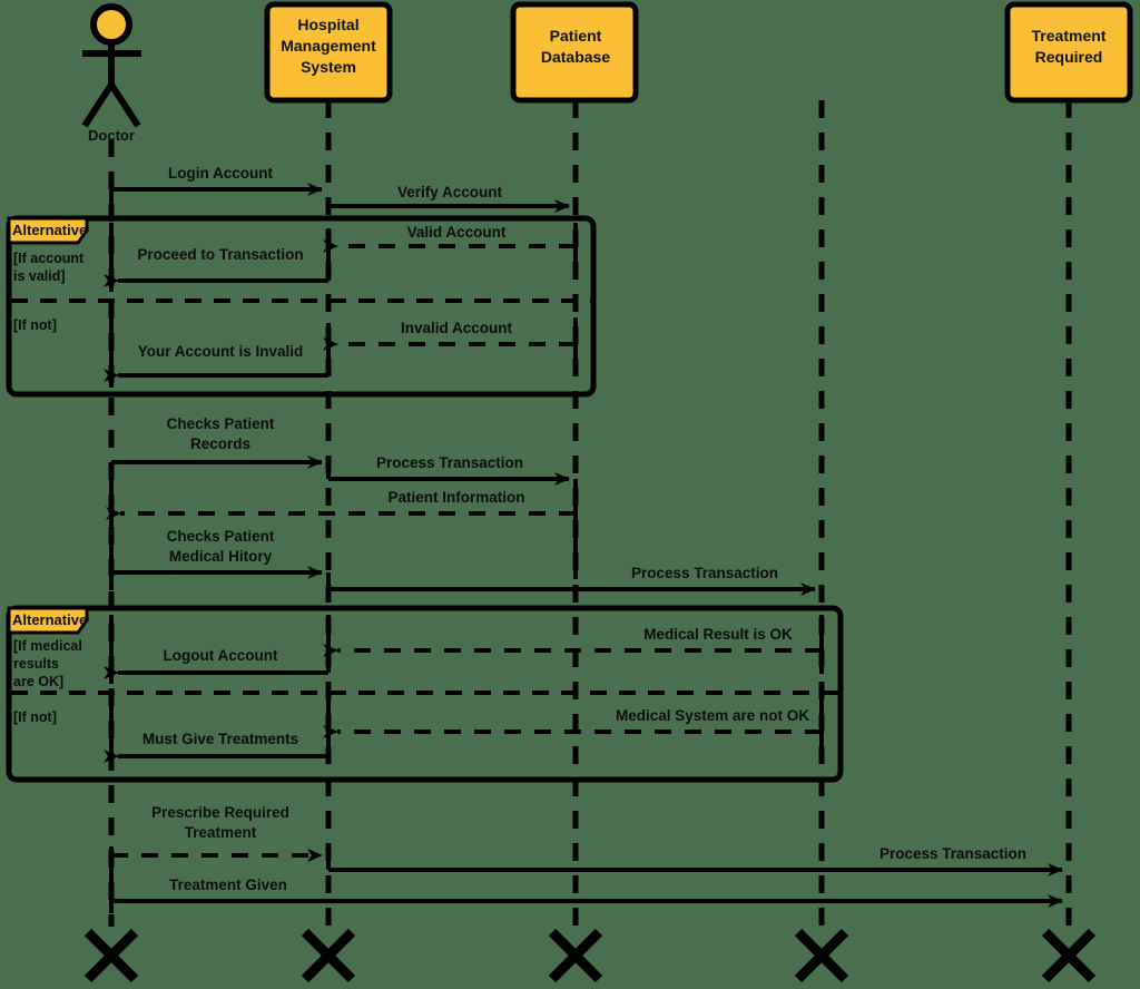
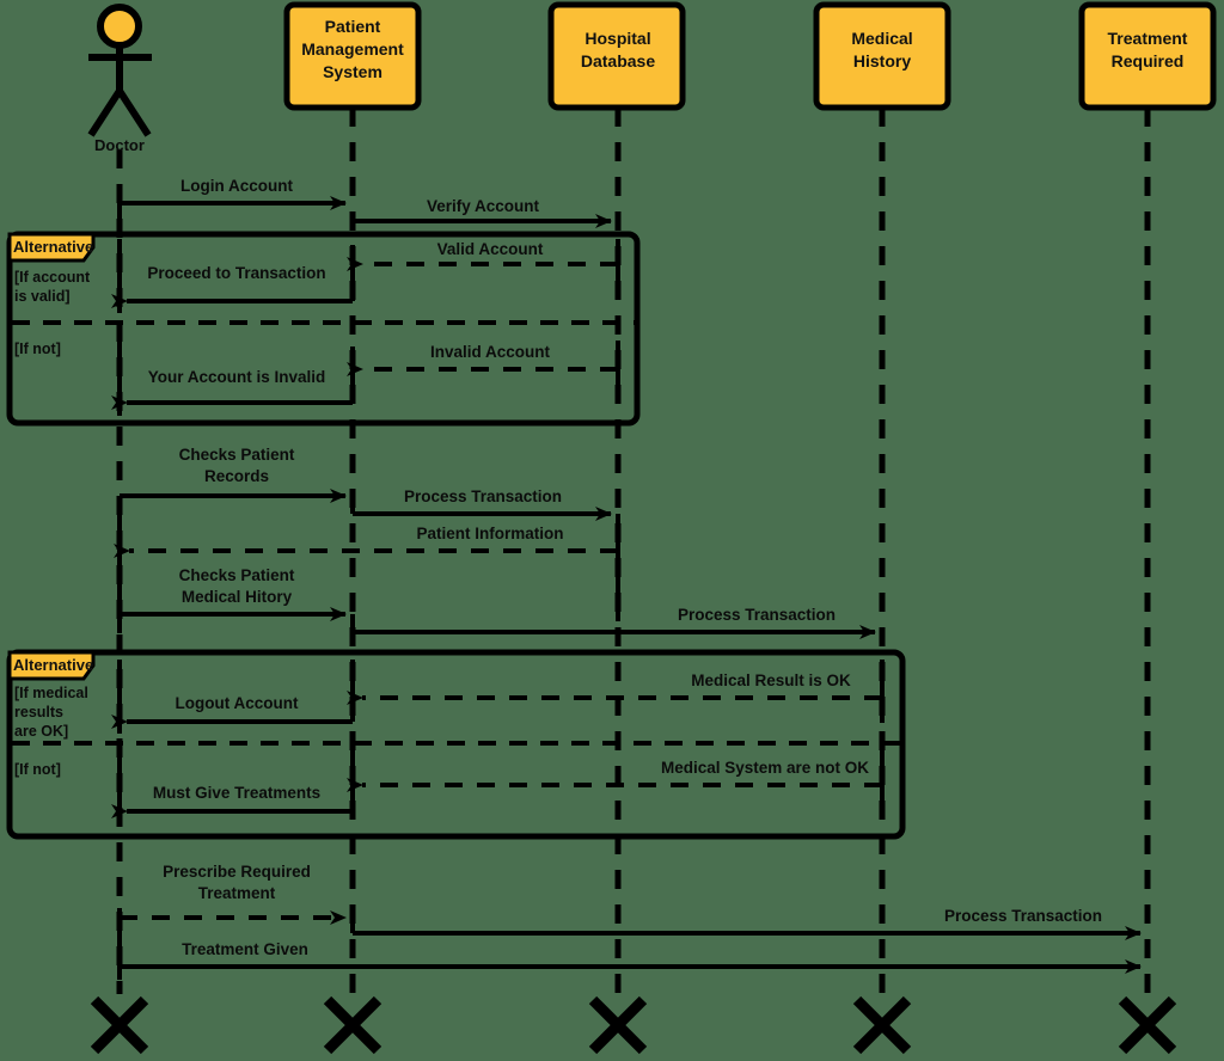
  Doctor
- Hospital
+ Patient
  Management
  System
- Patient
+ Hospital
  Database
+ Medical
+ History
  Treatment
  Required
  Login Account
  Verify Account
  Alternative
  [If account
  is valid]
  [If not]
  Valid Account
  Proceed to Transaction
  Invalid Account
  Your Account is Invalid
  Checks Patient
  Records
  Process Transaction
  Patient Information
  Checks Patient
  Medical Hitory
  Process Transaction
  Alternative
  [If medical
  results
  are OK]
  [If not]
  Medical Result is OK
  Logout Account
  Medical System are not OK
  Must Give Treatments
  Prescribe Required
  Treatment
  Process Transaction
  Treatment Given
